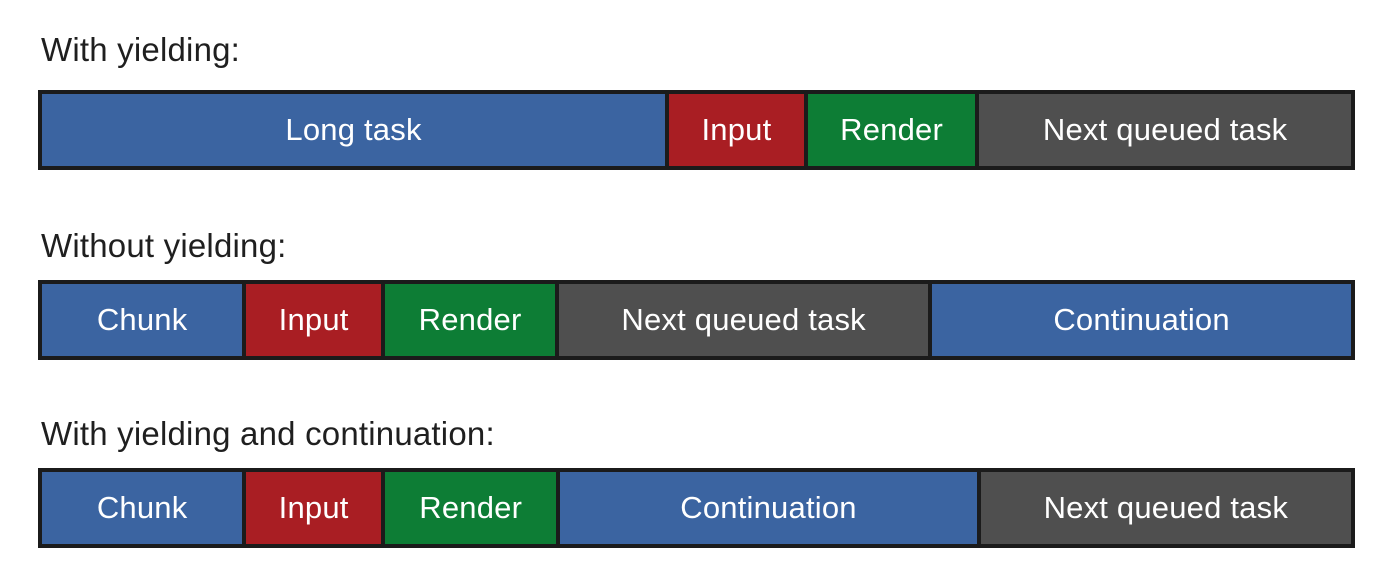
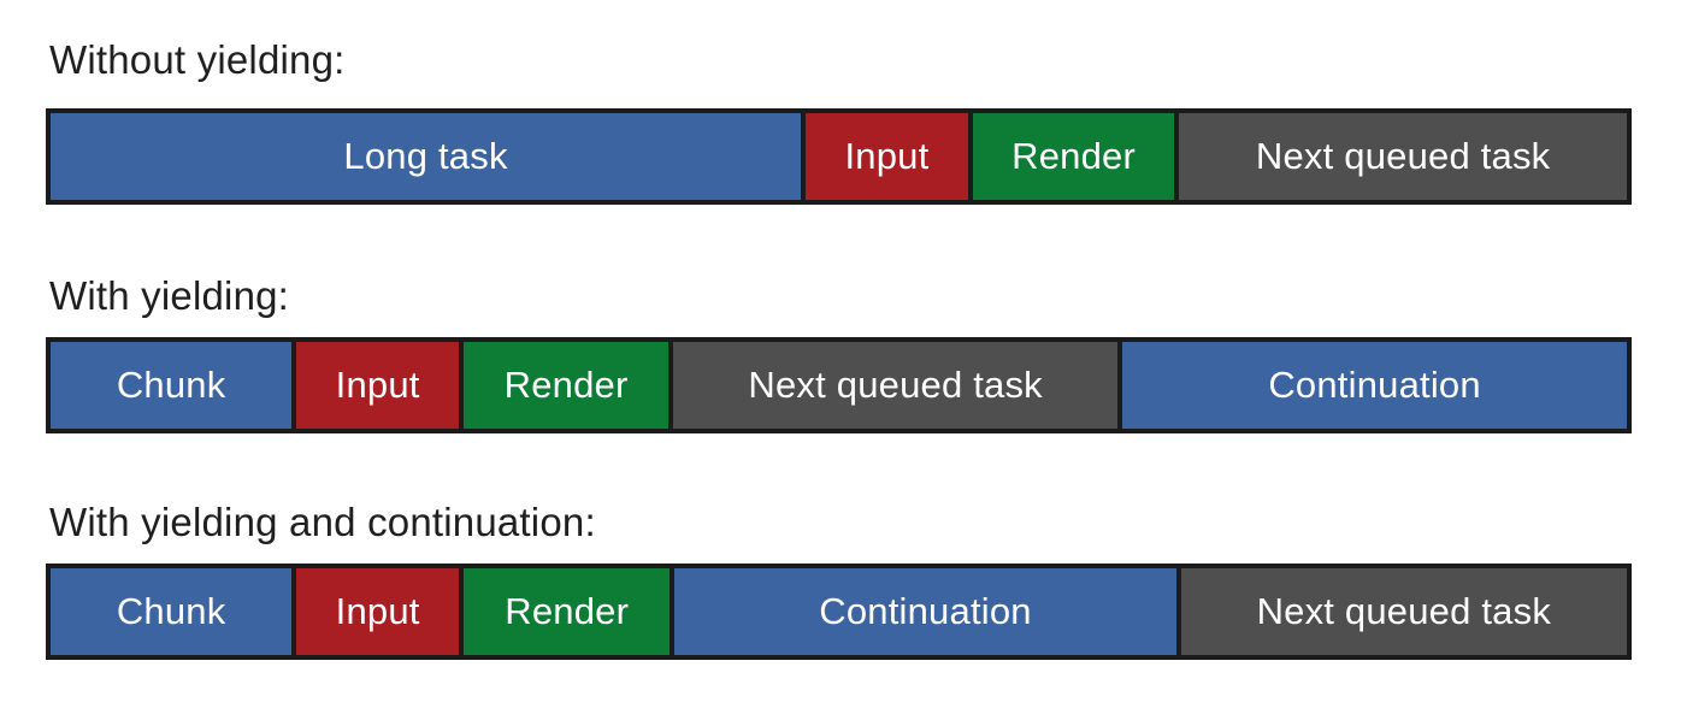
- With yielding:
+ Without yielding:
  Long task
  Input
  Render
  Next queued task
- Without yielding:
+ With yielding:
  Chunk
  Input
  Render
  Next queued task
  Continuation
  With yielding and continuation:
  Chunk
  Input
  Render
  Continuation
  Next queued task
